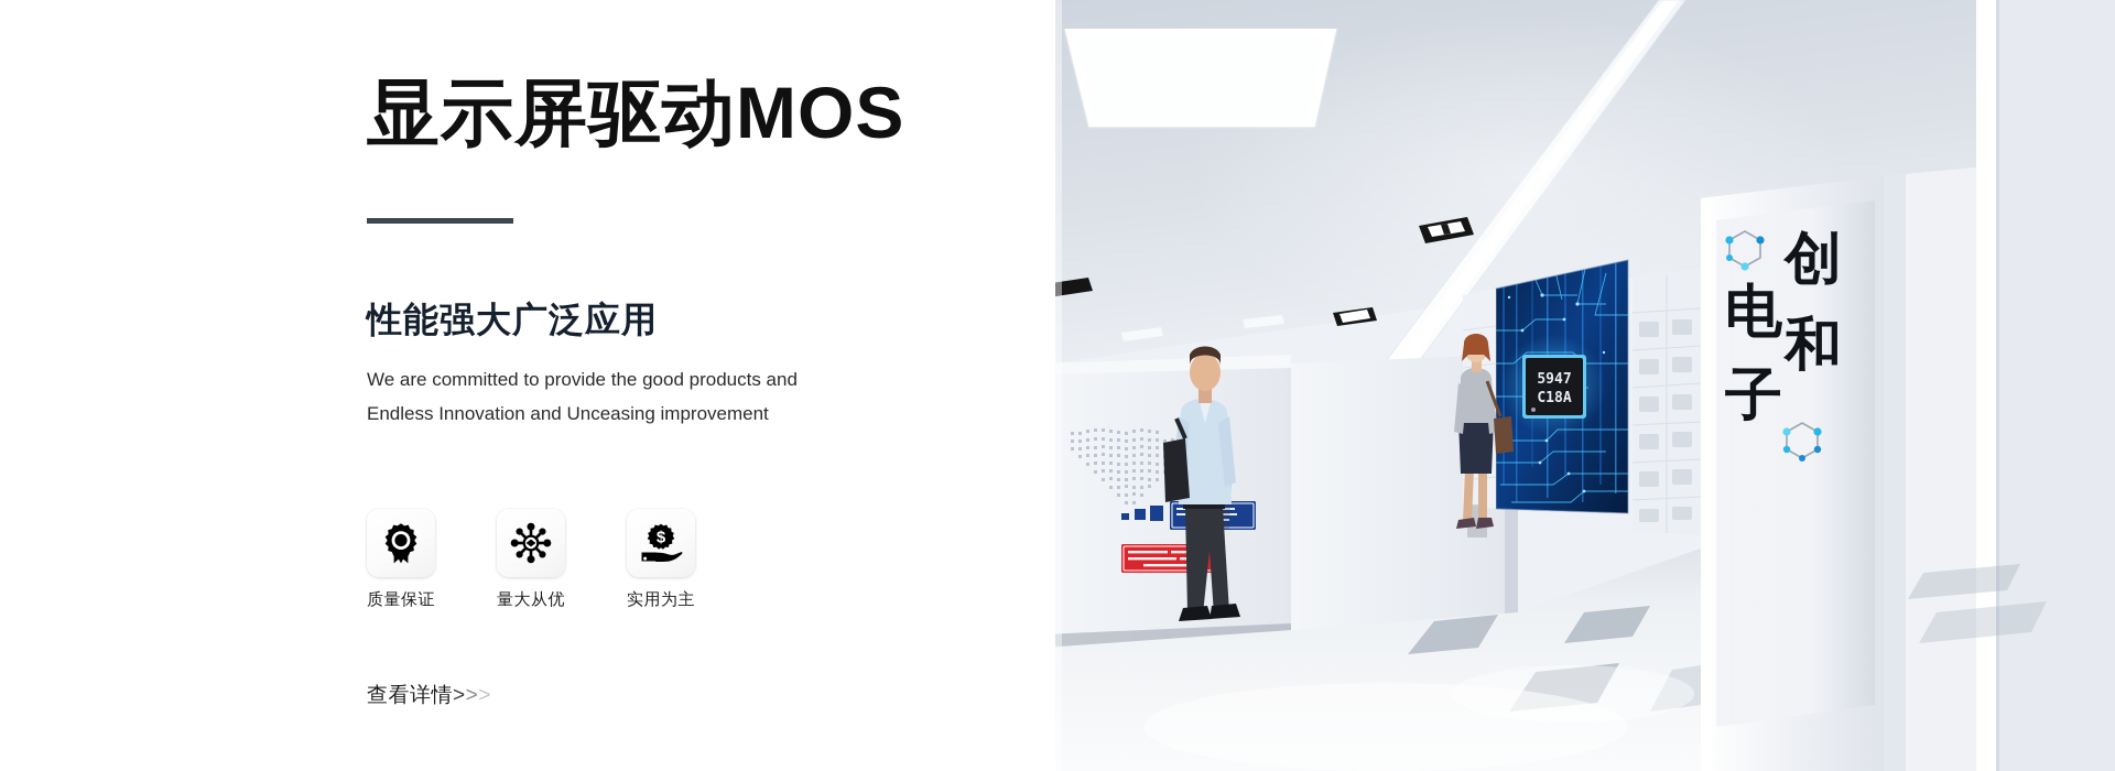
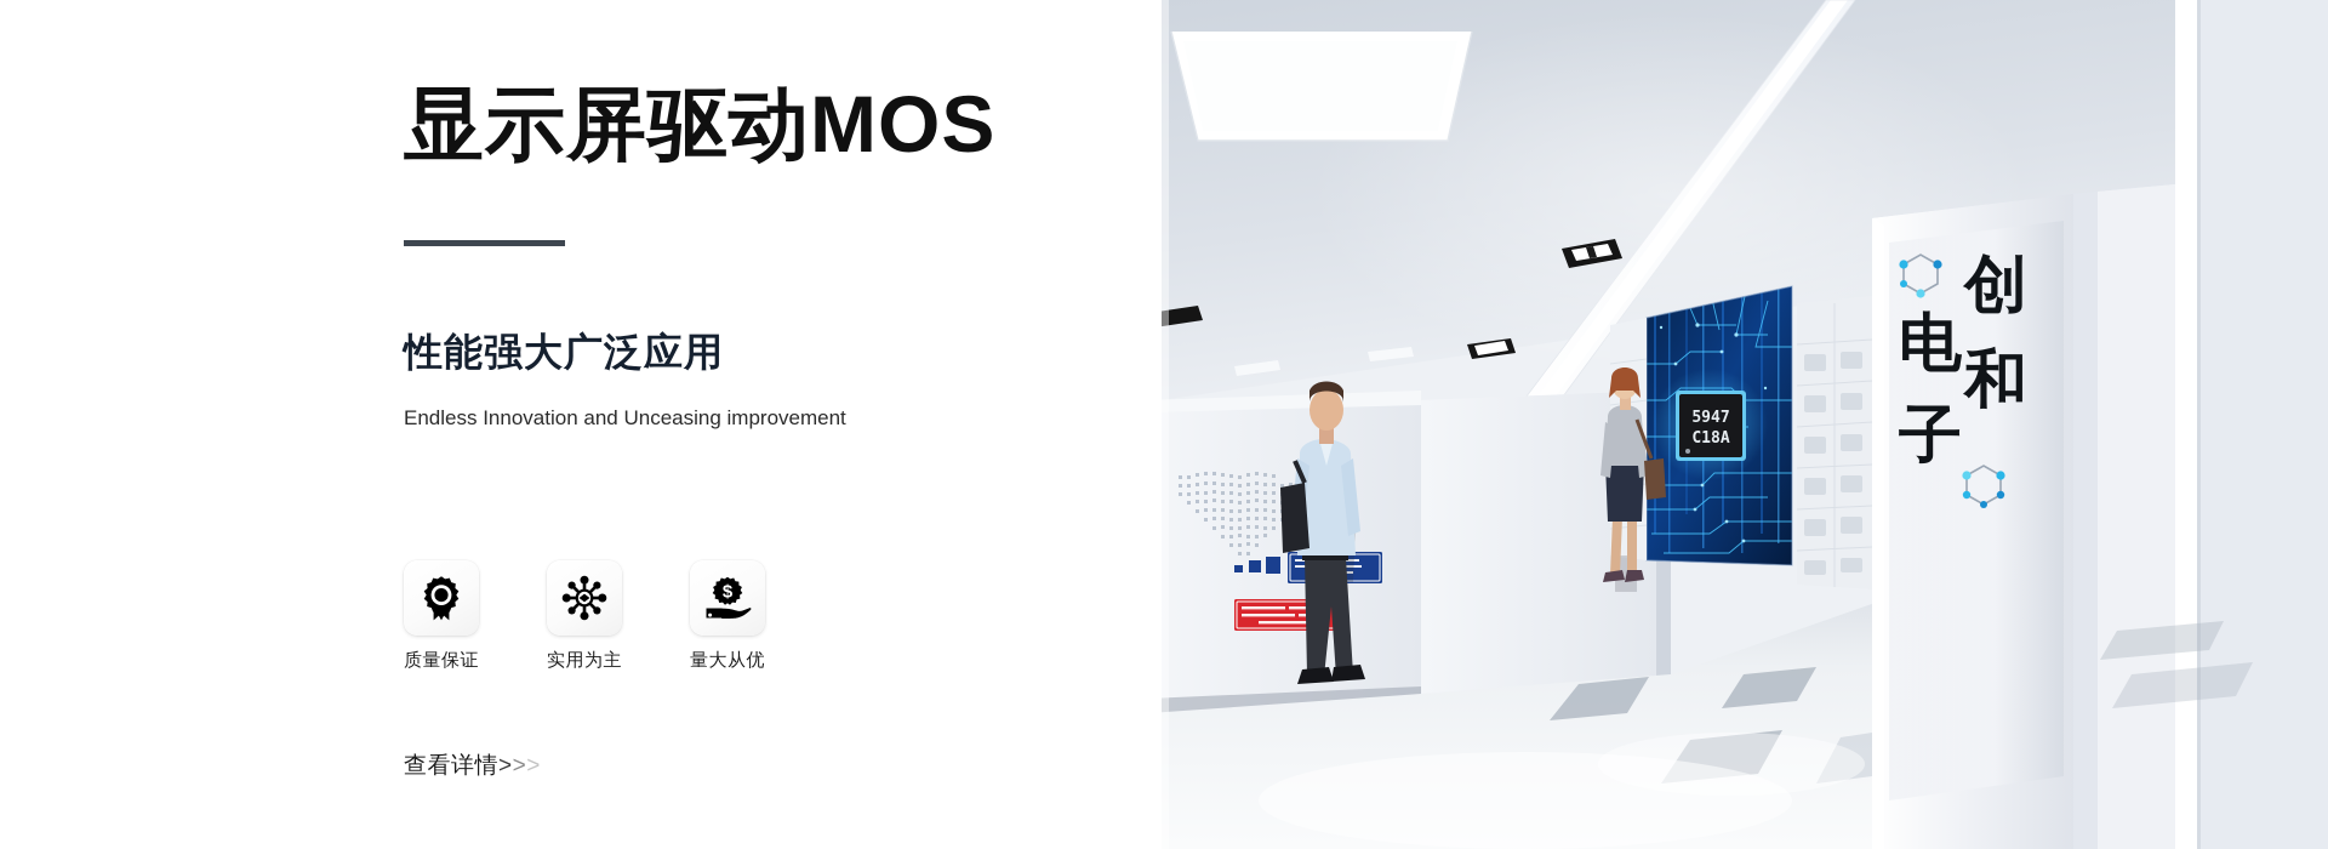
  显示屏驱动MOS
  性能强大广泛应用
- We are committed to provide the good products and
  Endless Innovation and Unceasing improvement
  质量保证
- 量大从优
+ 实用为主
  $
- 实用为主
+ 量大从优
  查看详情>>>
  5947
  C18A
  创
  和
  电
  子
